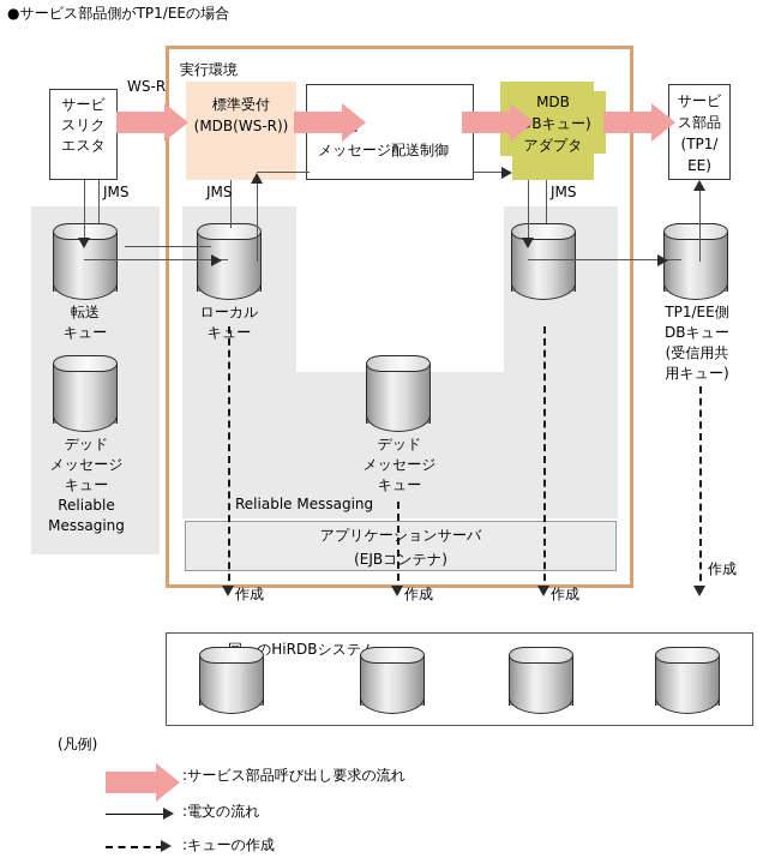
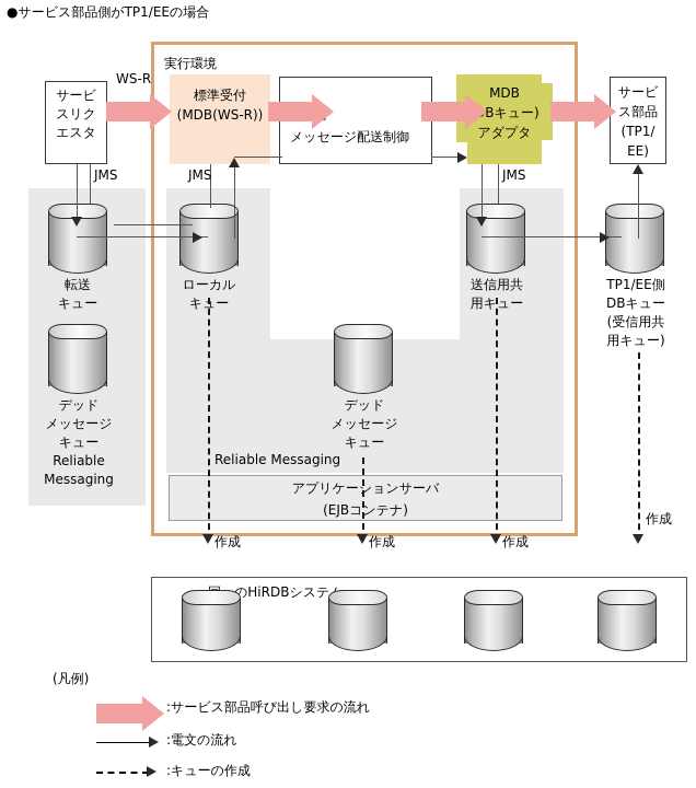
  ●サービス部品側がTP1/EEの場合
  実行環境
  アプリケーションサーバ
  (EJBコンテナ)
  サービ
  スリク
  エスタ
  標準受付
  (MDB(WS-R))
  メッセージ配送制御
  MDB
  (DBキュー)
  アダプタ
  サービ
  ス部品
  (TP1/
  EE)
  WS-R
  JMS
  JMS
  JMS
  転送
  キュー
  ローカル
  キュー
+ 送信用共
+ 用キュー
  TP1/EE側
  DBキュー
  (受信用共
  用キュー)
  デッド
  メッセージ
  キュー
  Reliable
  Messaging
  デッド
  メッセージ
  キュー
  Reliable Messaging
  作成
  作成
  作成
  作成
  のHiRDBシステ
  (凡例)
  :サービス部品呼び出し要求の流れ
  :電文の流れ
  :キューの作成
